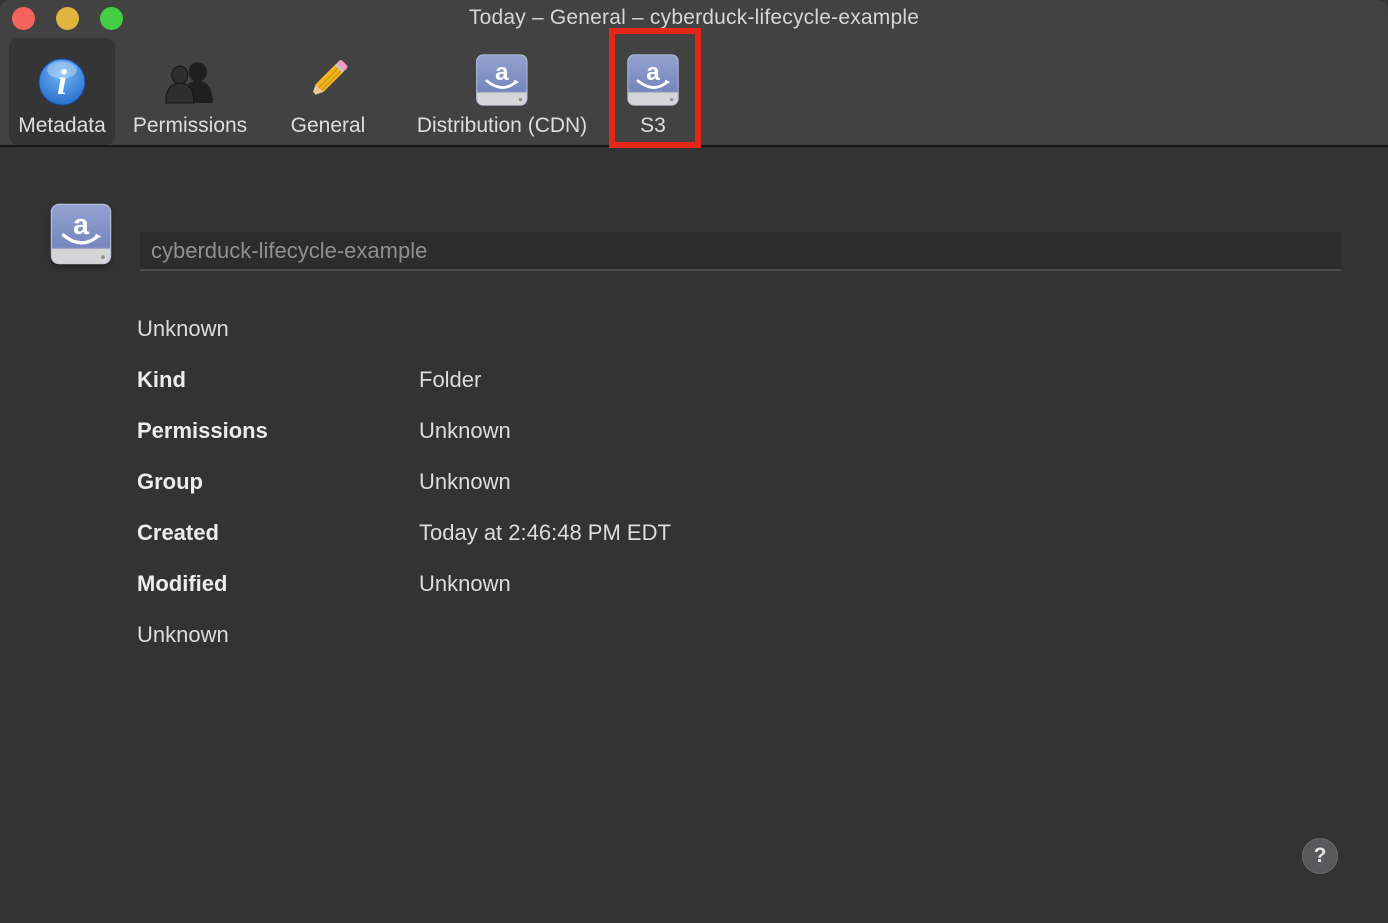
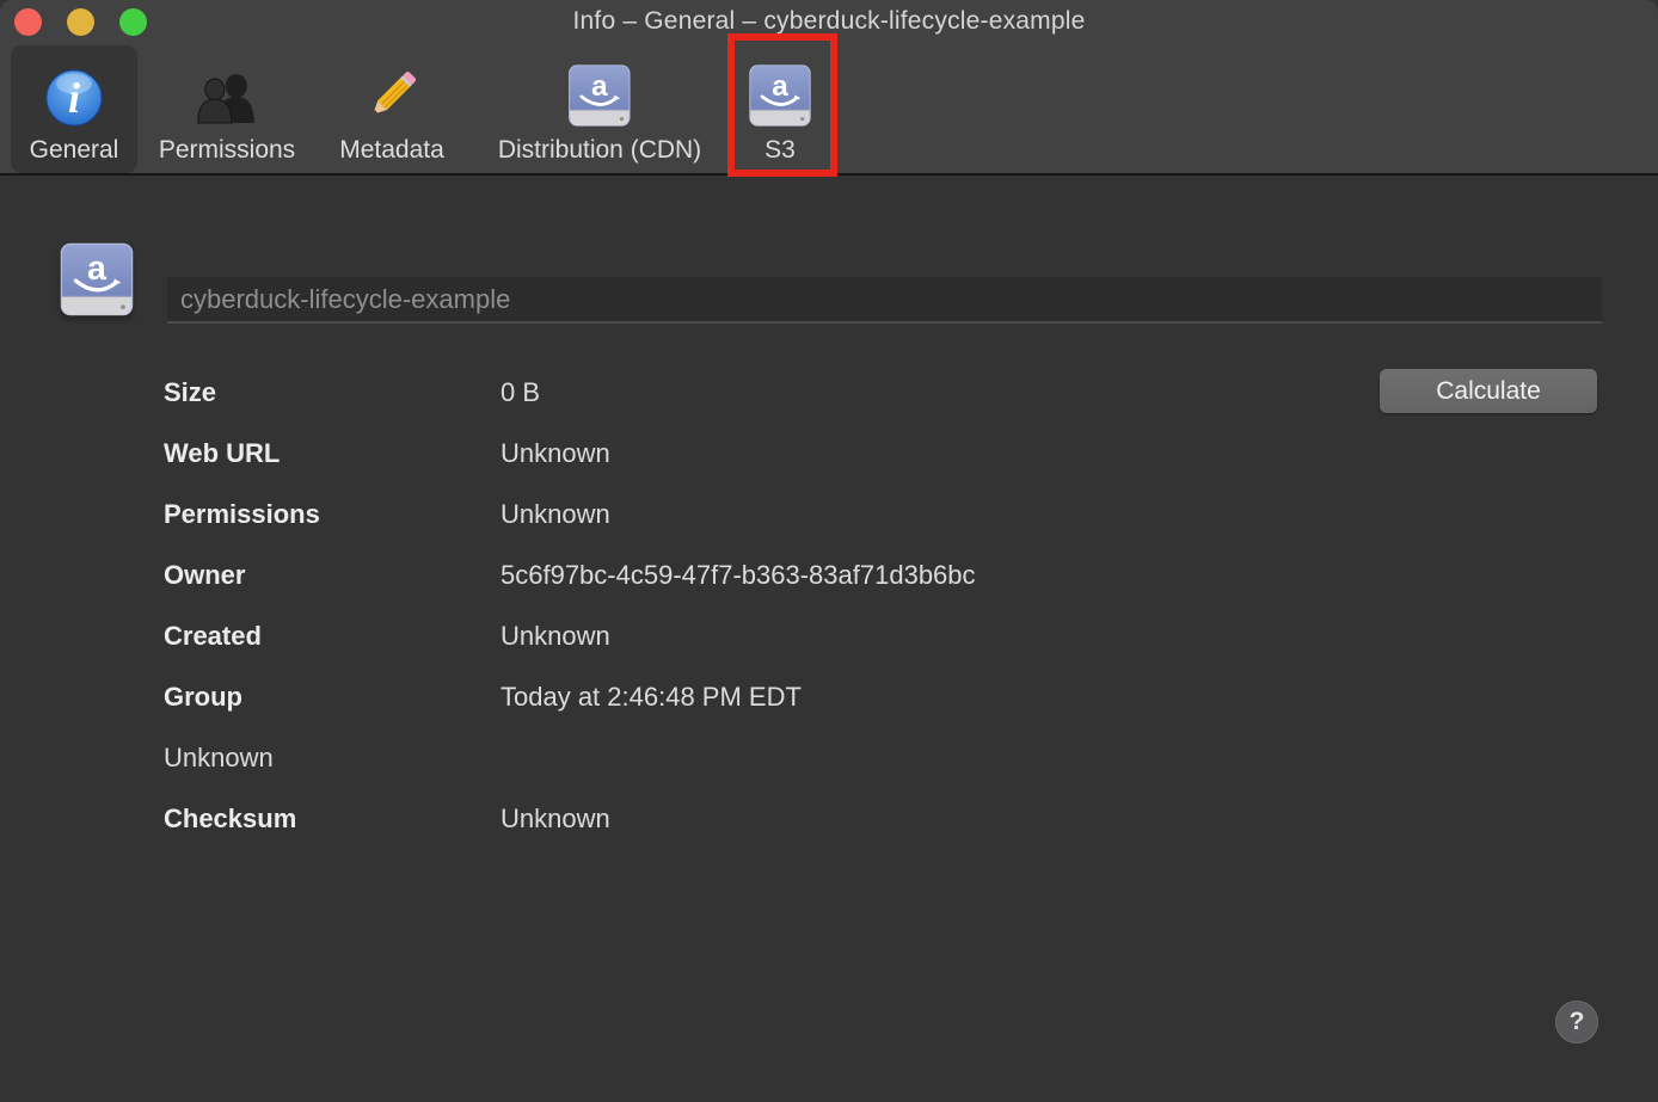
- Today – General – cyberduck-lifecycle-example
+ Info – General – cyberduck-lifecycle-example
  i
- Metadata
+ General
  Permissions
- General
+ Metadata
  a
  Distribution (CDN)
  a
  S3
  a
  cyberduck-lifecycle-example
+ Calculate
+ Size
+ 0 B
+ Web URL
  Unknown
- Kind
- Folder
  Permissions
  Unknown
+ Owner
+ 5c6f97bc-4c59-47f7-b363-83af71d3b6bc
- Group
+ Created
  Unknown
- Created
+ Group
  Today at 2:46:48 PM EDT
- Modified
  Unknown
+ Checksum
  Unknown
  ?
